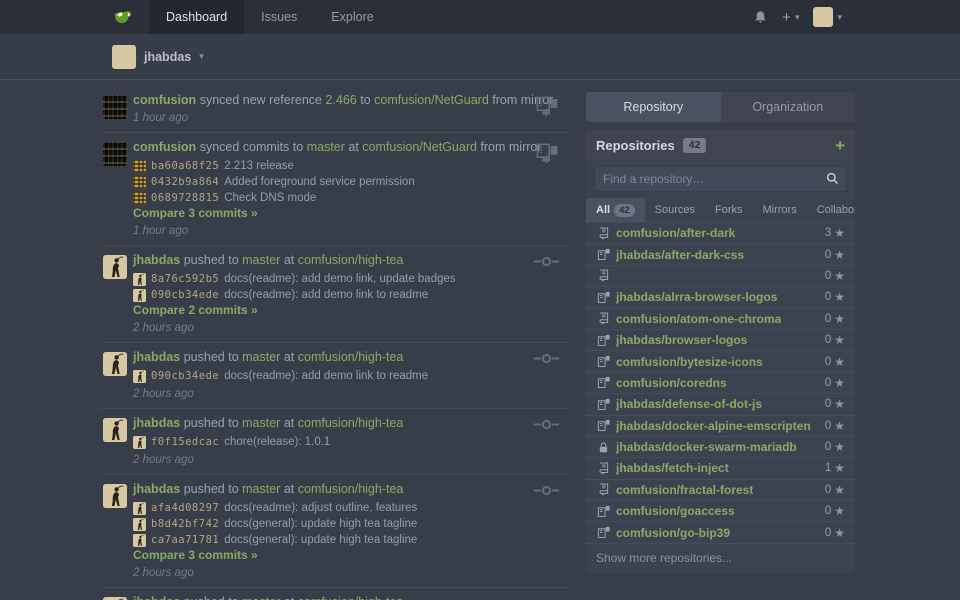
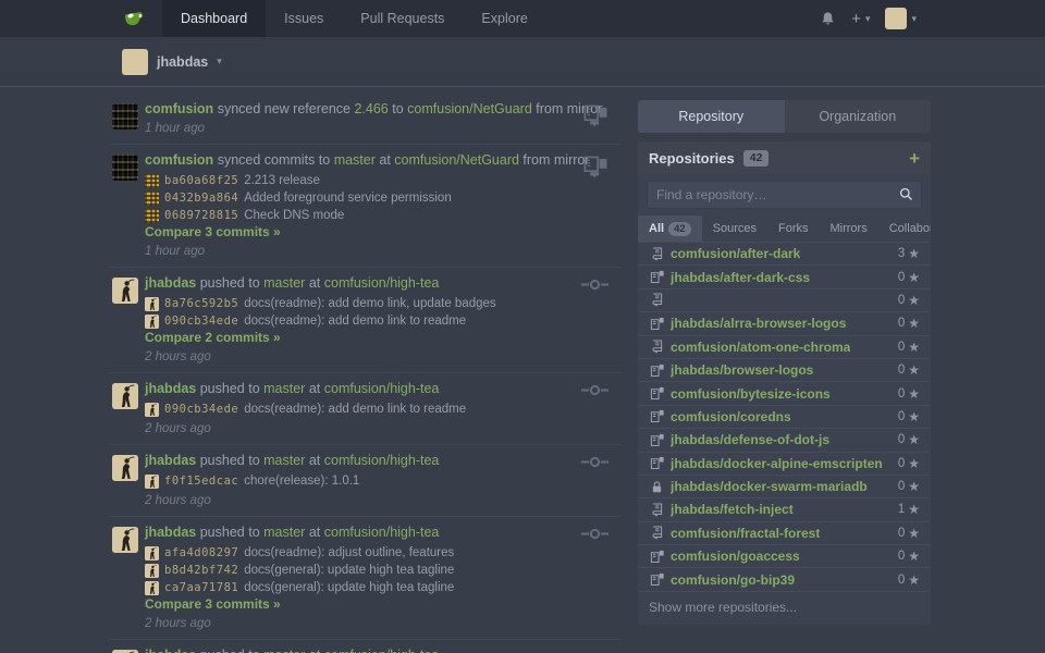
  Dashboard
  Issues
+ Pull Requests
  Explore
  +
  ▾
  ▾
  jhabdas
  ▾
  comfusion synced new reference 2.466 to comfusion/NetGuard from miro
  1 hour ago
  comfusion synced commits to master at comfusion/NetGuard from mirror
  ba60a68f25
  2.213 release
  0432b9a864
  Added foreground service permission
  0689728815
  Check DNS mode
  Compare 3 commits »
  1 hour ago
  jhabdas pushed to master at comfusion/high-tea
  8a76c592b5
  docs(readme): add demo link, update badges
  090cb34ede
  docs(readme): add demo link to readme
  Compare 2 commits »
  2 hours ago
  jhabdas pushed to master at comfusion/high-tea
  090cb34ede
  docs(readme): add demo link to readme
  2 hours ago
  jhabdas pushed to master at comfusion/high-tea
  f0f15edcac
  chore(release): 1.0.1
  2 hours ago
  jhabdas pushed to master at comfusion/high-tea
  afa4d08297
  docs(readme): adjust outline, features
  b8d42bf742
  docs(general): update high tea tagline
  ca7aa71781
  docs(general): update high tea tagline
  Compare 3 commits »
  2 hours ago
  Repository
  Organization
  Repositories
  42
  +
  Find a repository…
  All
  42
  Sources
  Forks
  Mirrors
  comfusion/after-dark
  3
  ★
  jhabdas/after-dark-css
  0
  ★
  0
  ★
  jhabdas/alrra-browser-logos
  0
  ★
  comfusion/atom-one-chroma
  0
  ★
  jhabdas/browser-logos
  0
  ★
  comfusion/bytesize-icons
  0
  ★
  comfusion/coredns
  0
  ★
  jhabdas/defense-of-dot-js
  0
  ★
  jhabdas/docker-alpine-emscripten
  0
  ★
  jhabdas/docker-swarm-mariadb
  0
  ★
  jhabdas/fetch-inject
  1
  ★
  comfusion/fractal-forest
  0
  ★
  comfusion/goaccess
  0
  ★
  comfusion/go-bip39
  0
  ★
  Show more repositories...
